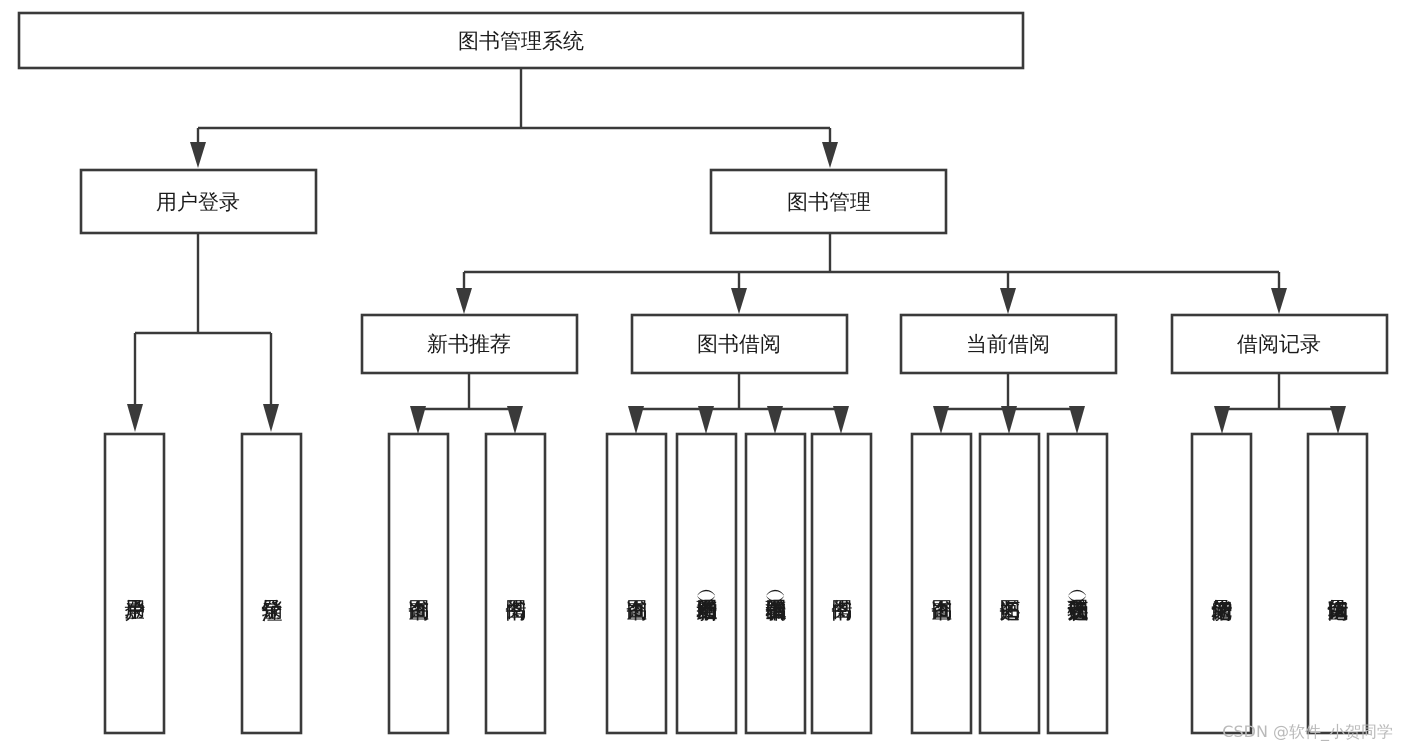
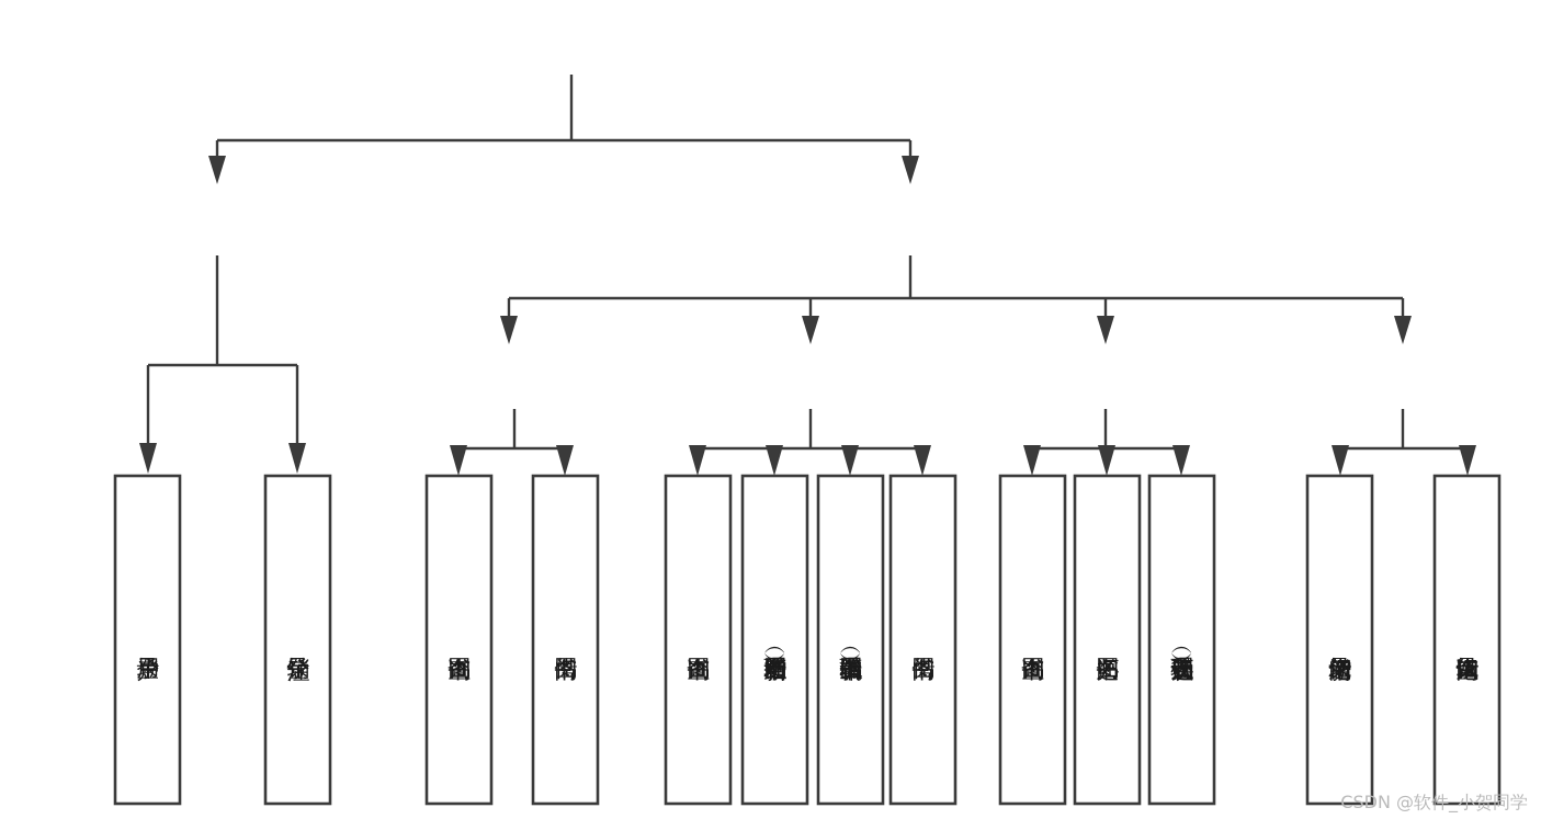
- 图书管理系统
- 用户登录
- 图书管理
- 新书推荐
- 图书借阅
- 当前借阅
- 借阅记录
  CSDN @软件_小贺同学
